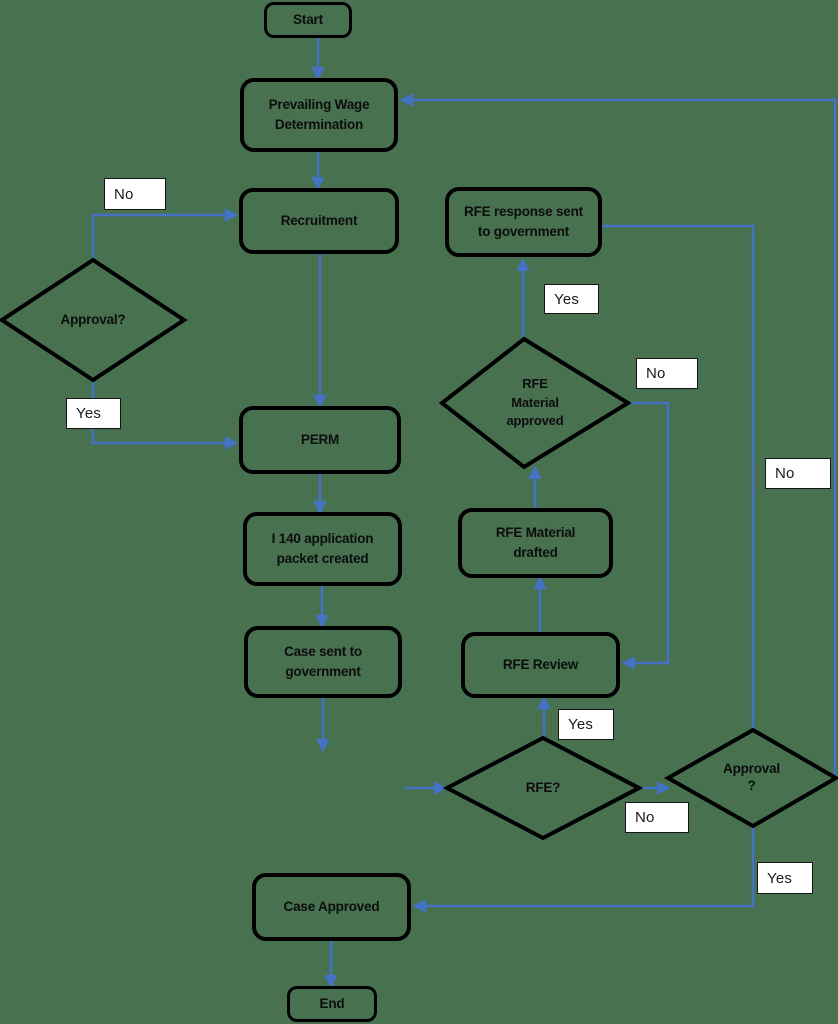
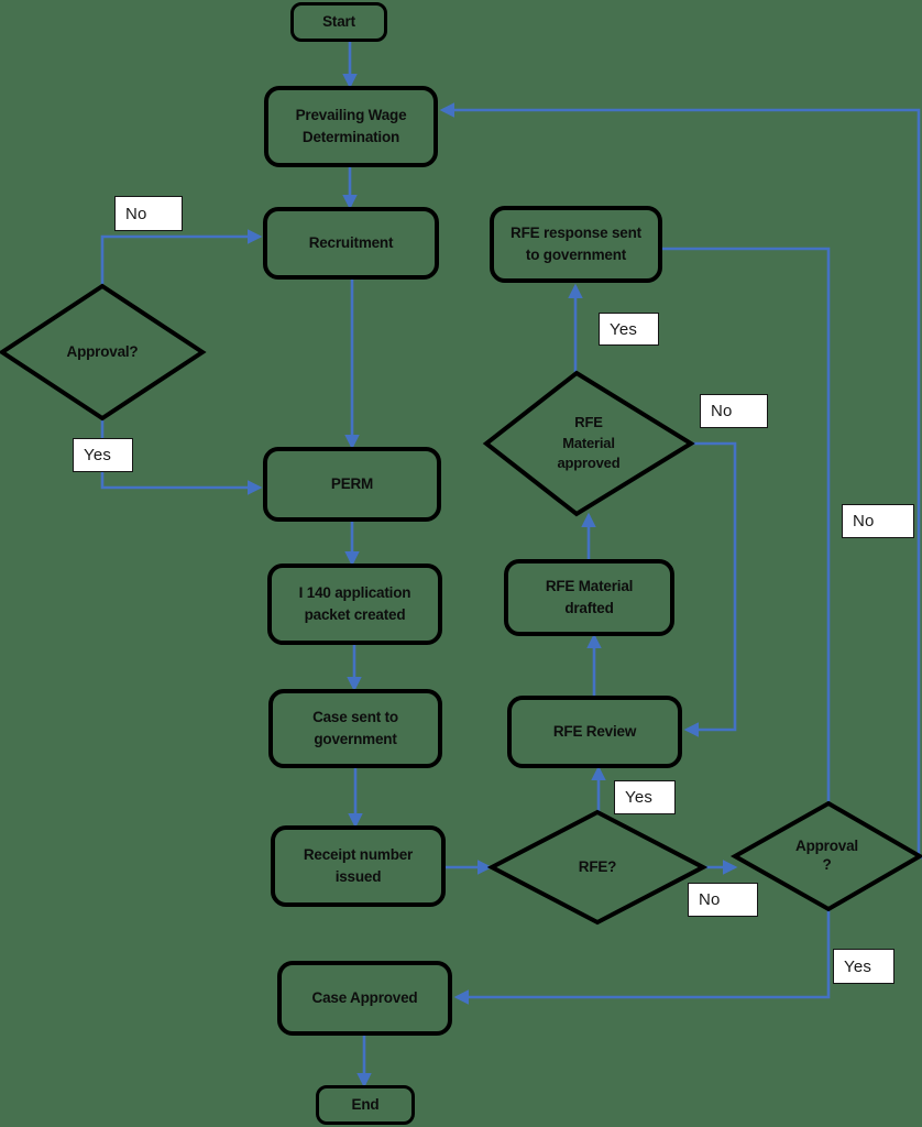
  Start
  Prevailing Wage
  Determination
  Recruitment
  Approval?
  PERM
  I 140 application
  packet created
  Case sent to
  government
+ Receipt number
+ issued
  RFE?
  RFE Review
  RFE Material
  drafted
  RFE
  Material
  approved
  RFE response sent
  to government
  Approval
  ?
  Case Approved
  End
  No
  Yes
  Yes
  No
  No
  Yes
  No
  Yes
